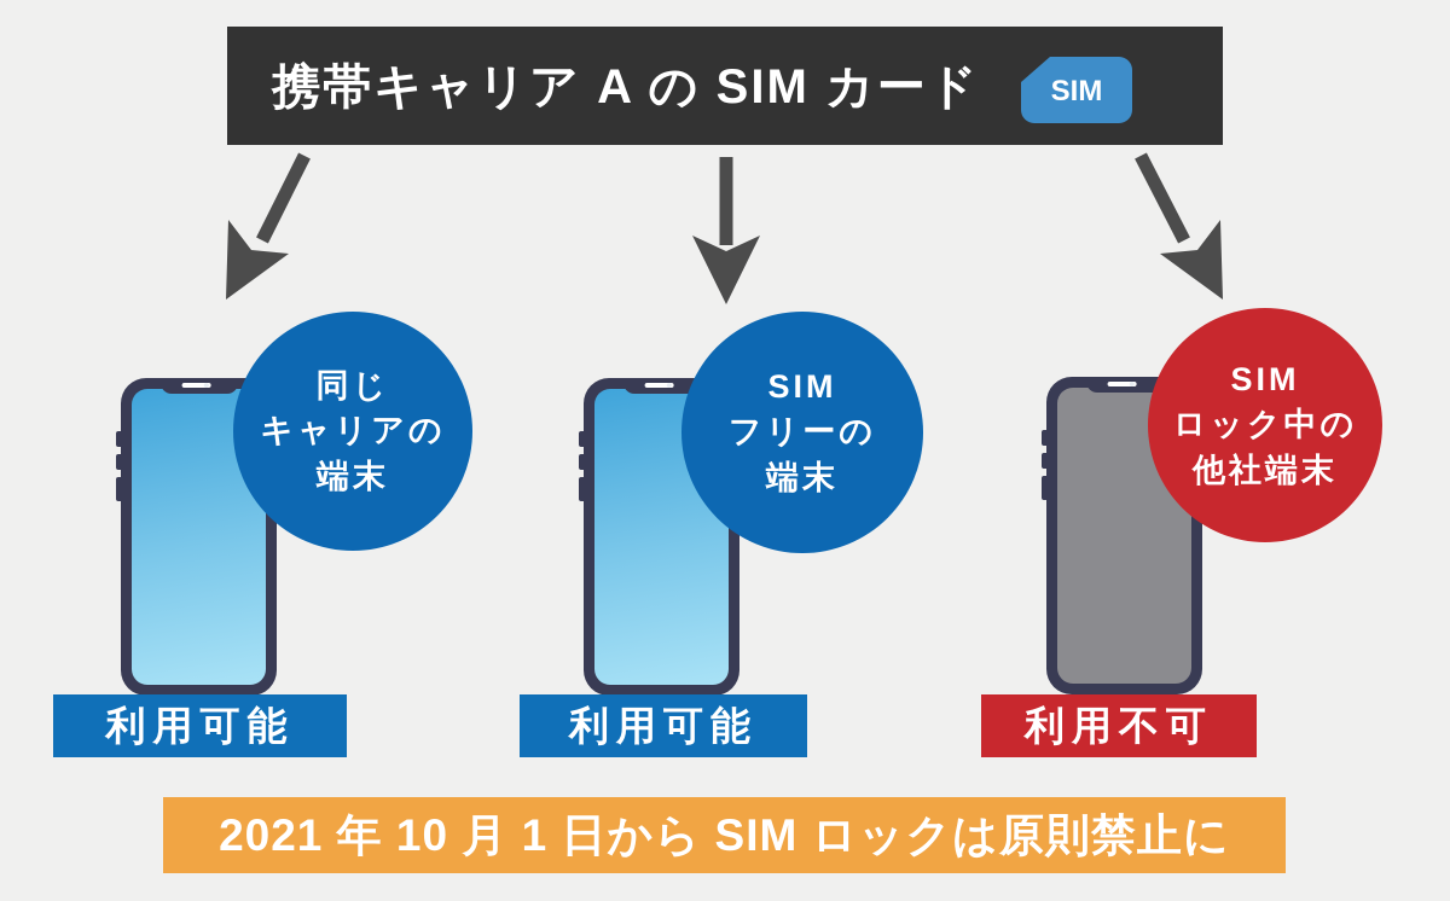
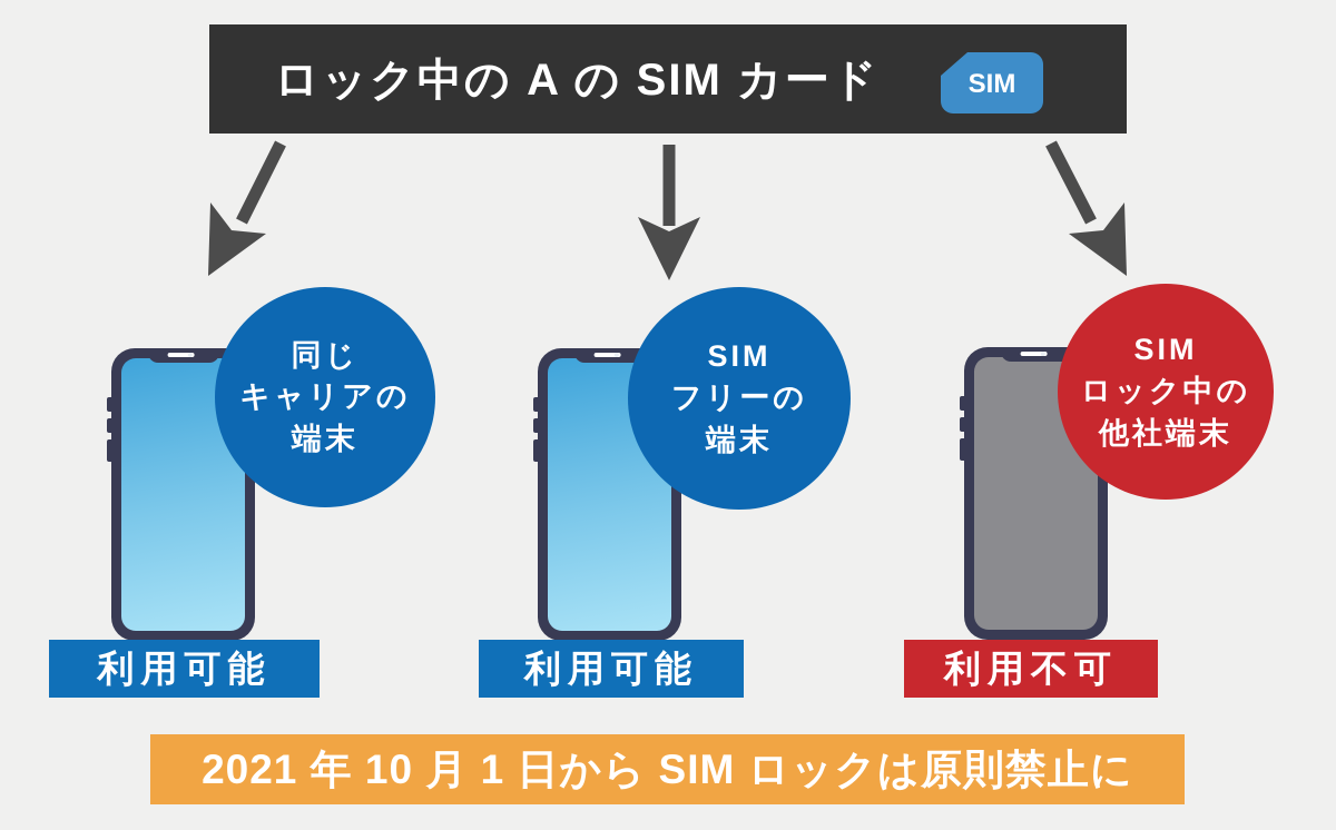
- 携帯キャリア A の SIM カード
+ ロック中の A の SIM カード
  SIM
  同じ
  キャリアの
  端末
  SIM
  フリーの
  端末
  SIM
  ロック中の
  他社端末
  利用可能
  利用可能
  利用不可
  2021 年 10 月 1 日から SIM ロックは原則禁止に
